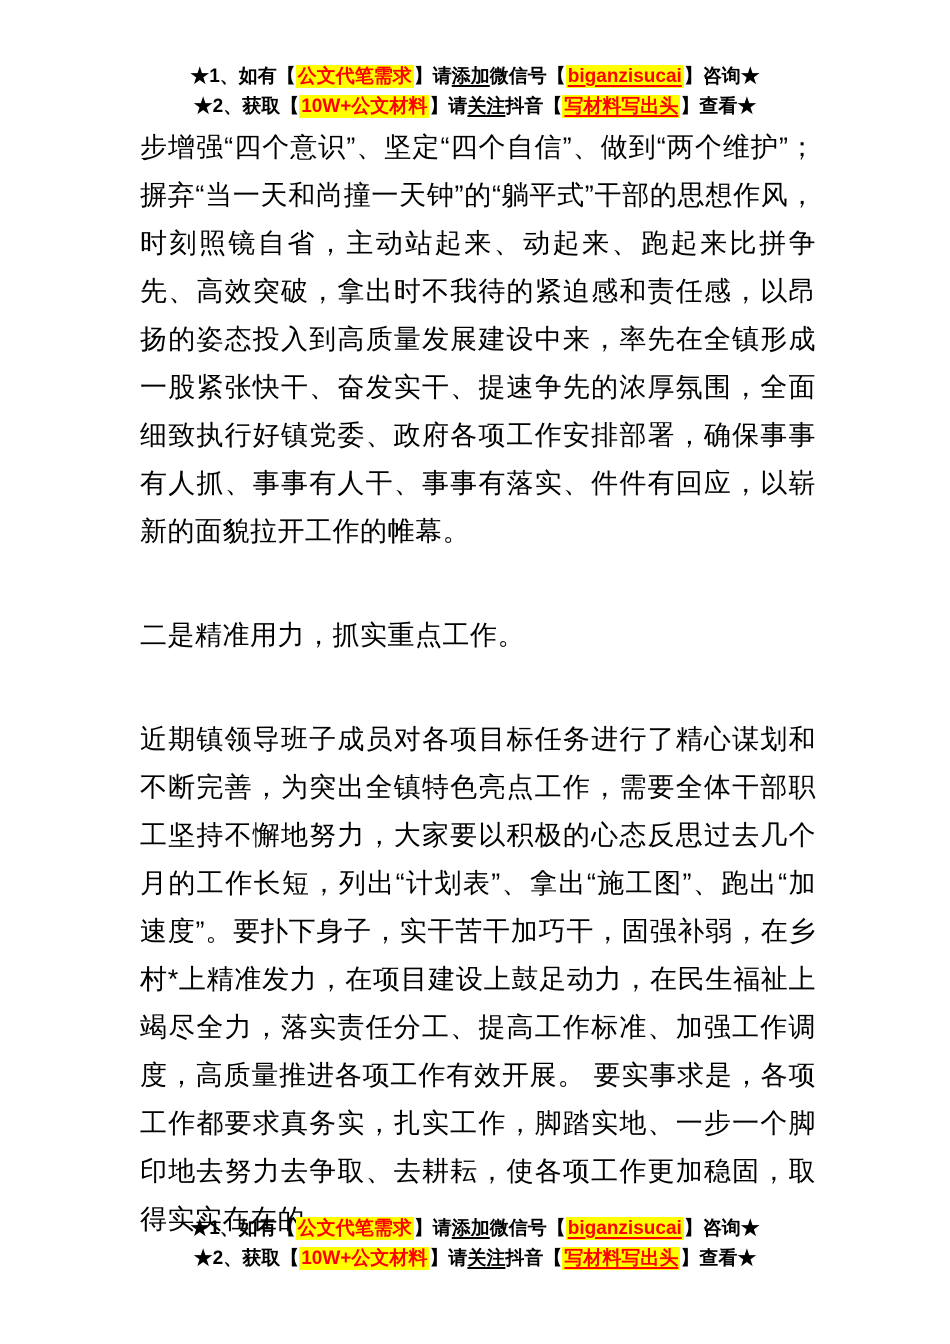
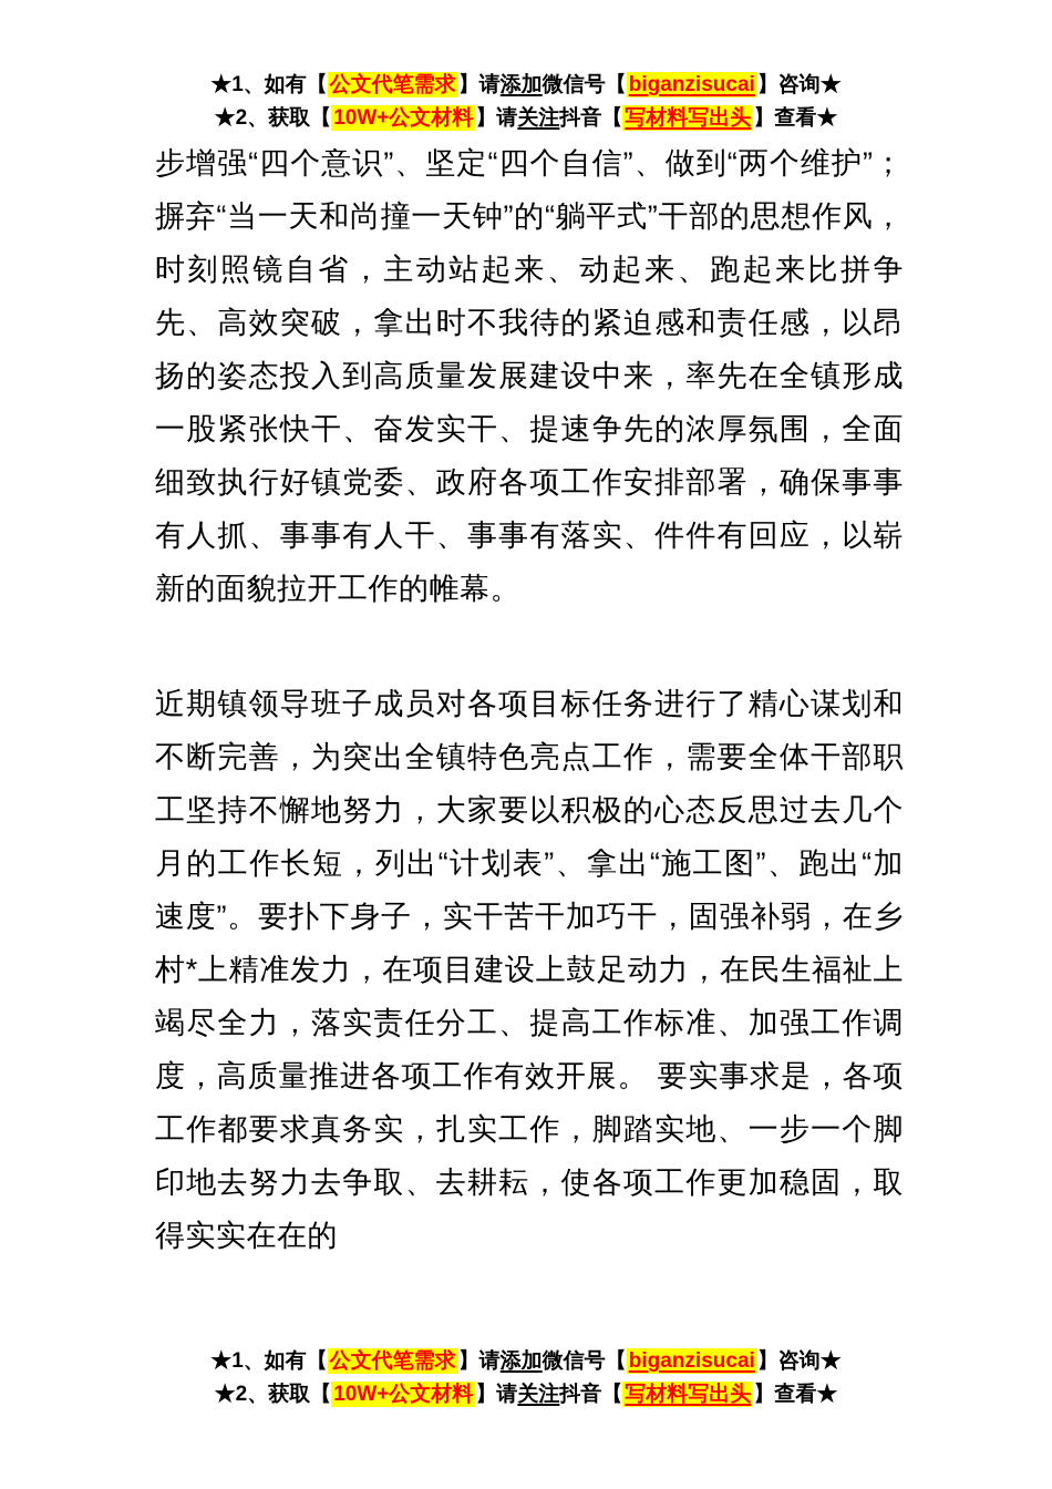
  ★1、如有【公文代笔需求】请添加微信号【biganzisucai】咨询★
  ★2、获取【10W+公文材料】请关注抖音【写材料写出头】查看★
  步增强“四个意识”、坚定“四个自信”、做到“两个维护”；摒弃“当一天和尚撞一天钟”的“躺平式”干部的思想作风，时刻照镜自省，主动站起来、动起来、跑起来比拼争先、高效突破，拿出时不我待的紧迫感和责任感，以昂扬的姿态投入到高质量发展建设中来，率先在全镇形成一股紧张快干、奋发实干、提速争先的浓厚氛围，全面细致执行好镇党委、政府各项工作安排部署，确保事事有人抓、事事有人干、事事有落实、件件有回应，以崭新的面貌拉开工作的帷幕。
- 二是精准用力，抓实重点工作。
  近期镇领导班子成员对各项目标任务进行了精心谋划和不断完善，为突出全镇特色亮点工作，需要全体干部职工坚持不懈地努力，大家要以积极的心态反思过去几个月的工作长短，列出“计划表”、拿出“施工图”、跑出“加速度”。要扑下身子，实干苦干加巧干，固强补弱，在乡村*上精准发力，在项目建设上鼓足动力，在民生福祉上竭尽全力，落实责任分工、提高工作标准、加强工作调度，高质量推进各项工作有效开展。 要实事求是，各项工作都要求真务实，扎实工作，脚踏实地、一步一个脚印地去努力去争取、去耕耘，使各项工作更加稳固，取得实实在在的
  ★1、如有【公文代笔需求】请添加微信号【biganzisucai】咨询★
  ★2、获取【10W+公文材料】请关注抖音【写材料写出头】查看★
